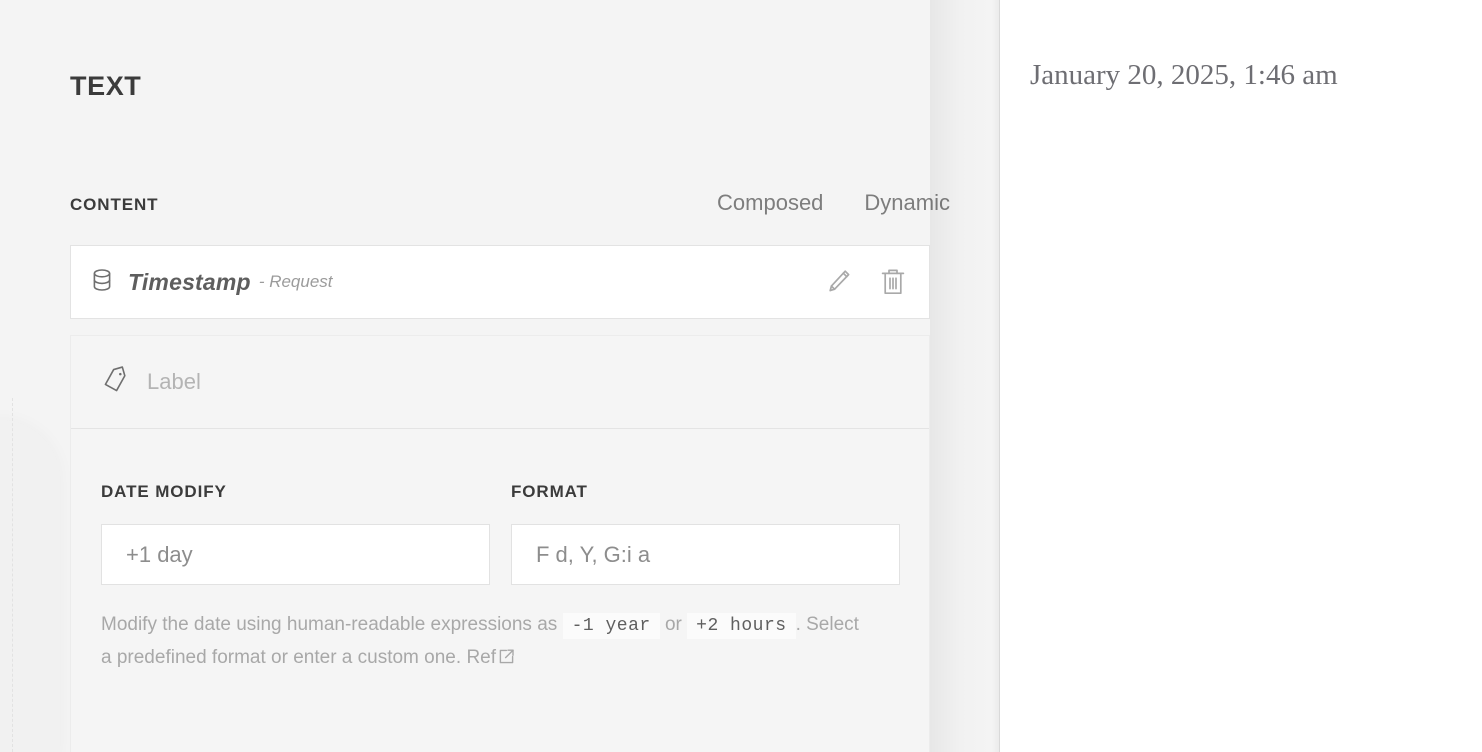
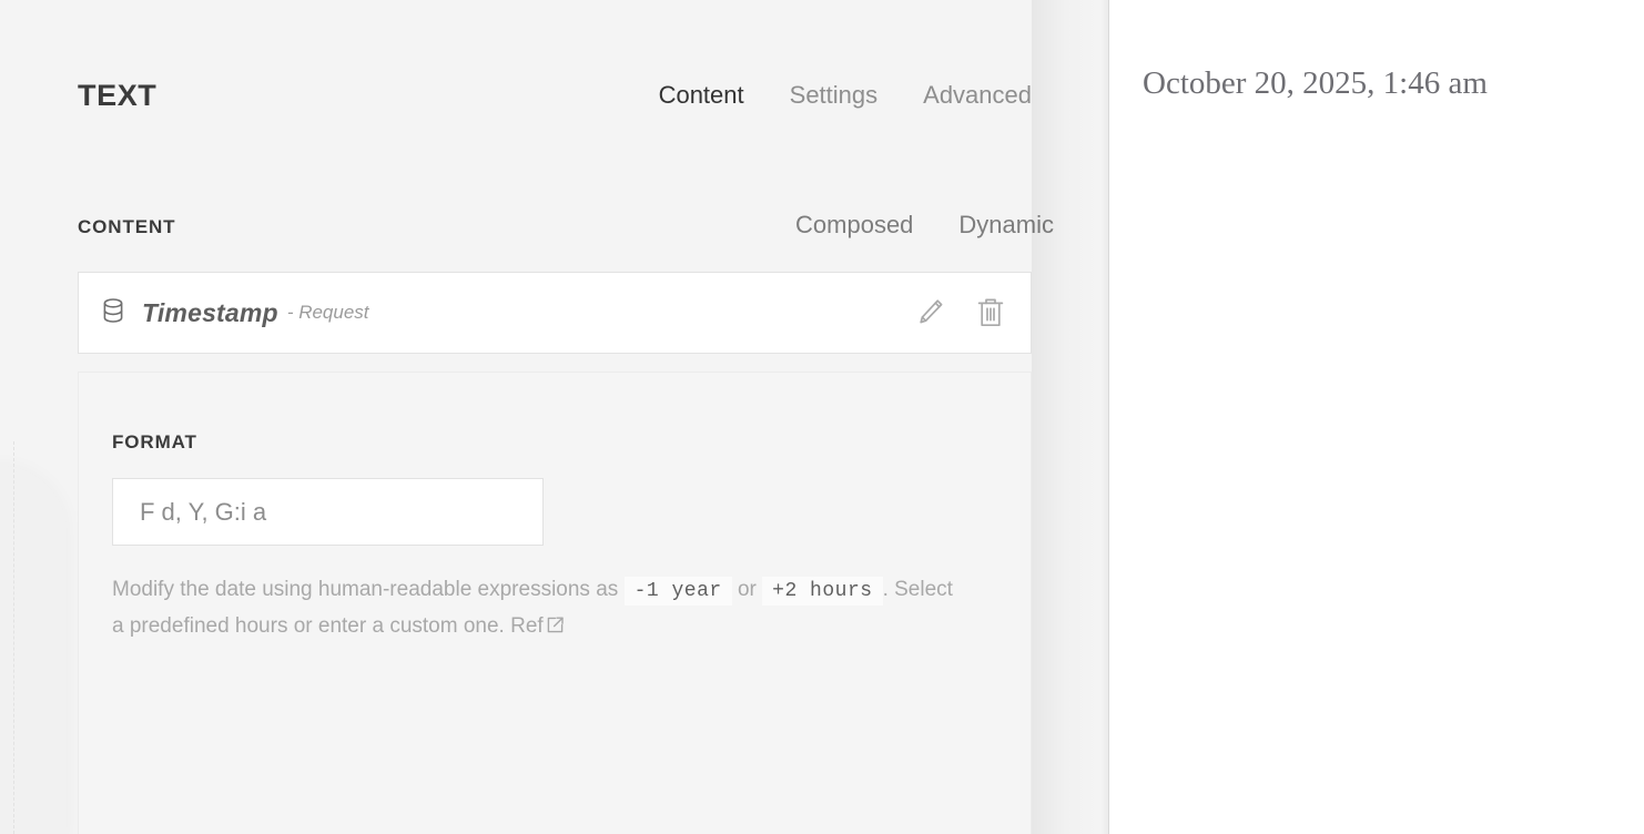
  TEXT
+ Content
+ Settings
+ Advanced
  CONTENT
  Composed
  Dynam
  Timestamp
  - Request
- Label
- DATE MODIFY
- +1 day
  FORMAT
  F d, Y, G:i a
- Modify the date using human-readable expressions as -1 year or +2 hours . Select a predefined format or enter a custom one. Ref
+ Modify the date using human-readable expressions as -1 year or +2 hours . Select a predefined hours or enter a custom one. Ref
- January 20, 2025, 1:46 am
+ October 20, 2025, 1:46 am
